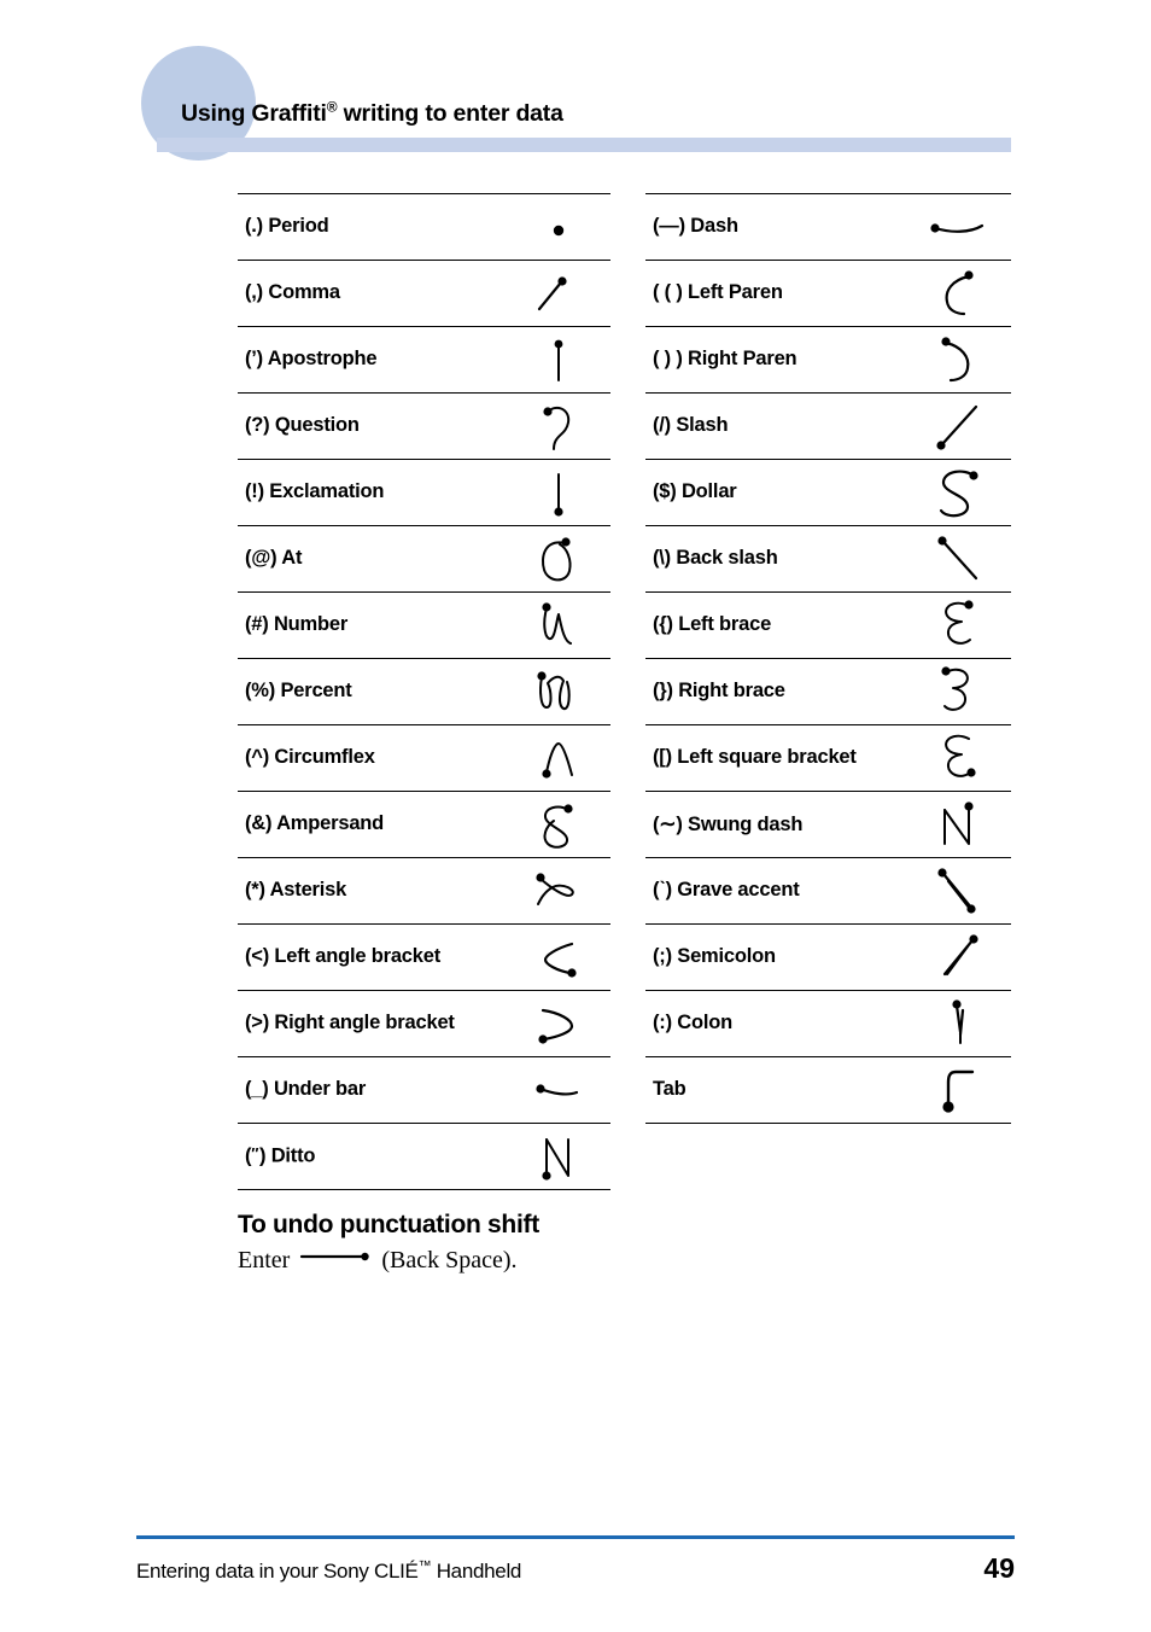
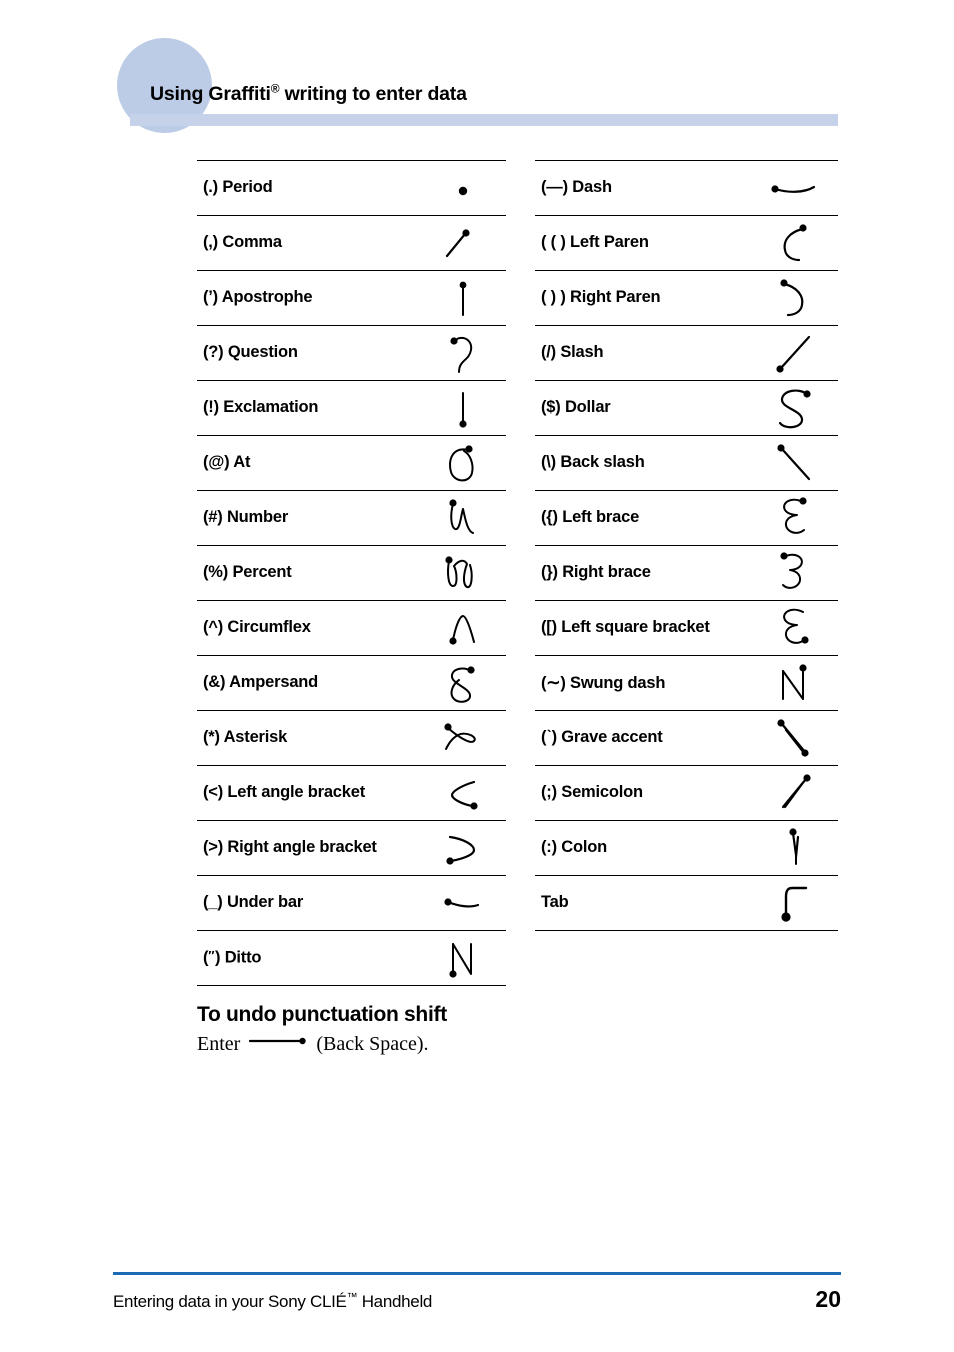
  Using Graffiti® writing to enter data
  (.) Period
  (,) Comma
  (’) Apostrophe
  (?) Question
  (!) Exclamation
  (@) At
  (#) Number
  (%) Percent
  (^) Circumflex
  (&) Ampersand
  (*) Asterisk
  (<) Left angle bracket
  (>) Right angle bracket
  (_) Under bar
  (″) Ditto
  (—) Dash
  ( ( ) Left Paren
  ( ) ) Right Paren
  (/) Slash
  ($) Dollar
  (\) Back slash
  ({) Left brace
  (}) Right brace
  ([) Left square bracket
  (∼) Swung dash
  (ˋ) Grave accent
  (;) Semicolon
  (:) Colon
  Tab
  To undo punctuation shift
  Enter
  (Back Space).
  Entering data in your Sony CLIÉ™ Handheld
- 49
+ 20
